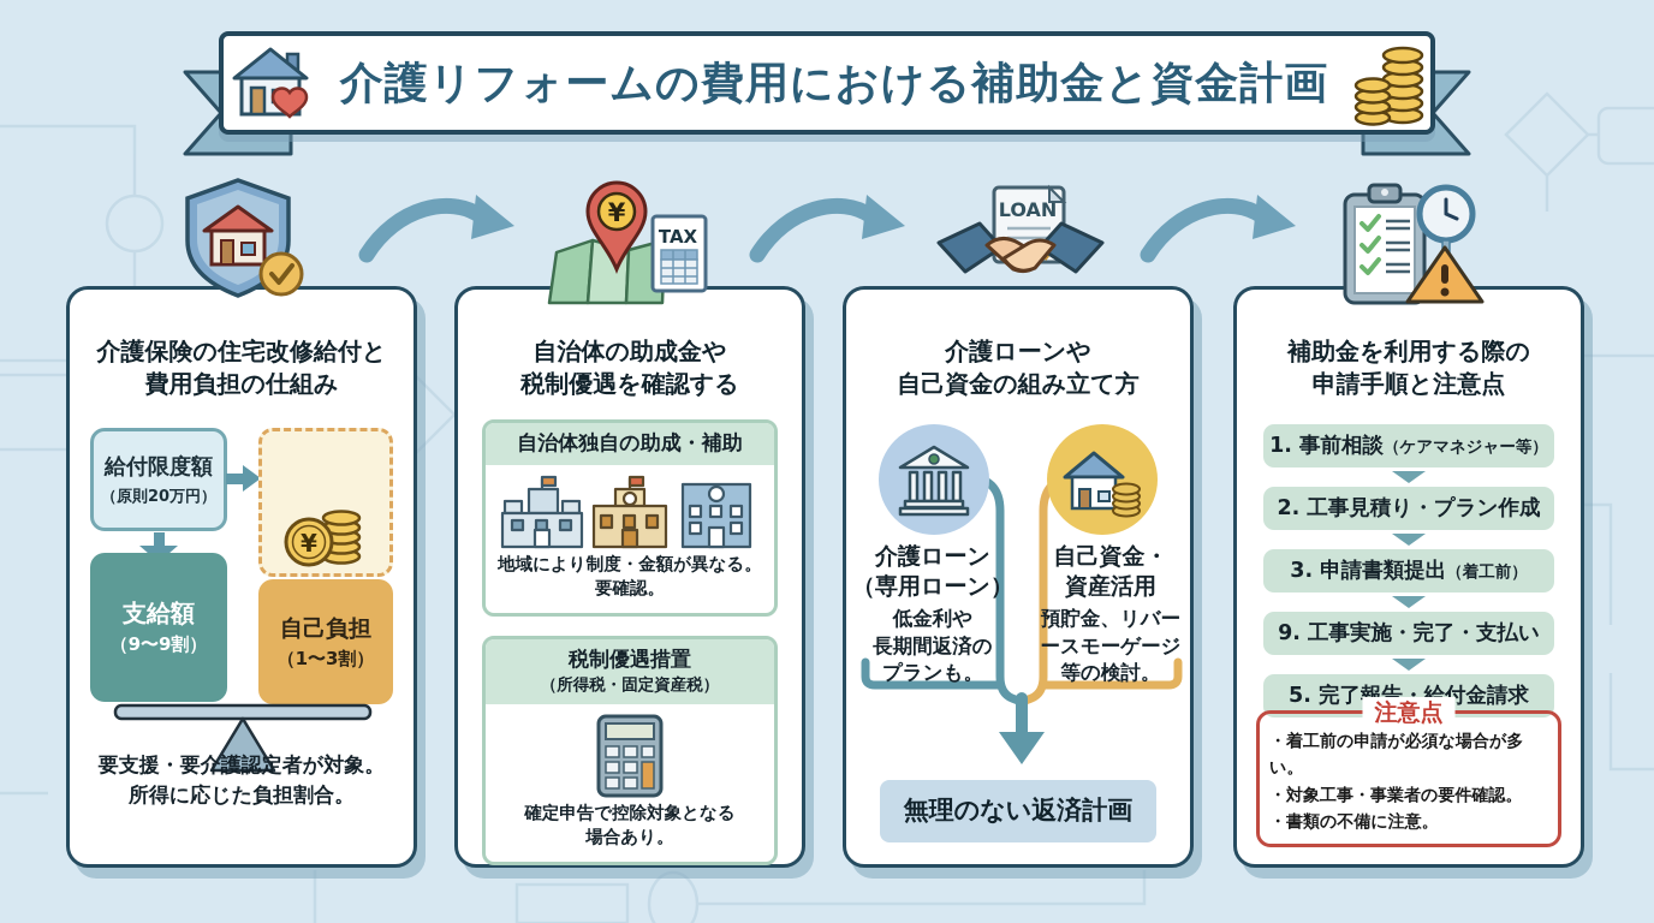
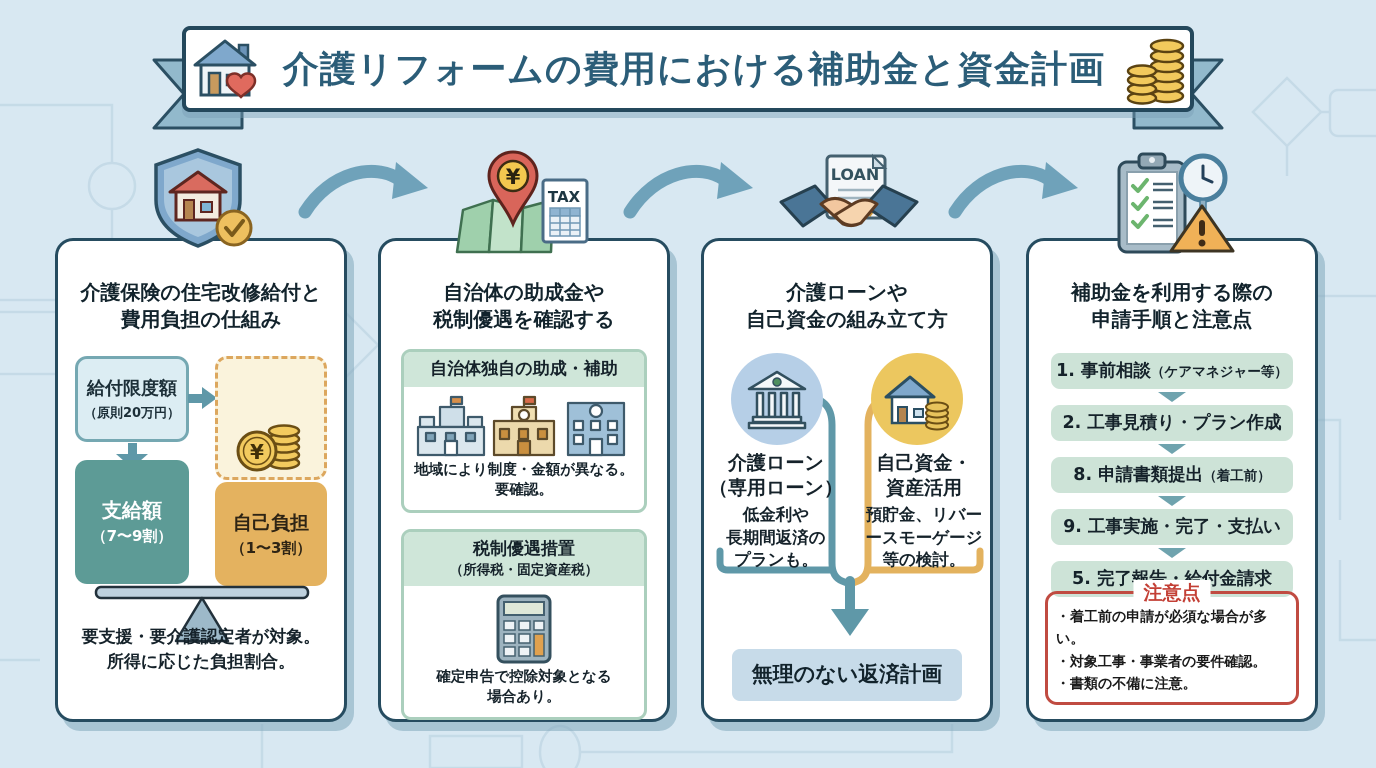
  介護リフォームの費用における補助金と資金計画
  ¥
  TAX
  LOAN
  介護保険の住宅改修給付と
  費用負担の仕組み
  給付限度額
  （原則20万円）
  ¥
  支給額
- （9〜9割）
+ （7〜9割）
  自己負担
  （1〜3割）
  要支援・要介護認定者が対象。
  所得に応じた負担割合。
  自治体の助成金や
  税制優遇を確認する
  自治体独自の助成・補助
  地域により制度・金額が異なる。
  要確認。
  税制優遇措置
  （所得税・固定資産税）
  確定申告で控除対象となる
  場合あり。
  介護ローンや
  自己資金の組み立て方
  介護ローン
  （専用ローン）
  低金利や
  長期間返済の
  プランも。
  自己資金・
  資産活用
  預貯金、リバー
  ースモーゲージ
  等の検討。
  無理のない返済計画
  補助金を利用する際の
  申請手順と注意点
  1. 事前相談（ケアマネジャー等）
  2. 工事見積り・プラン作成
- 3. 申請書類提出（着工前）
+ 8. 申請書類提出（着工前）
  9. 工事実施・完了・支払い
  5. 完了報告・給付金請求
  注意点
  ・着工前の申請が必須な場合が多い。
  ・対象工事・事業者の要件確認。
  ・書類の不備に注意。
